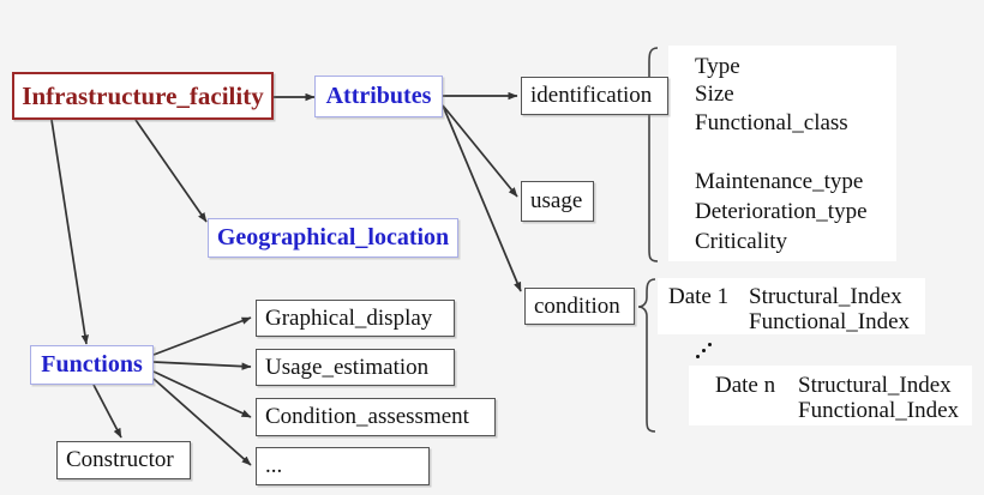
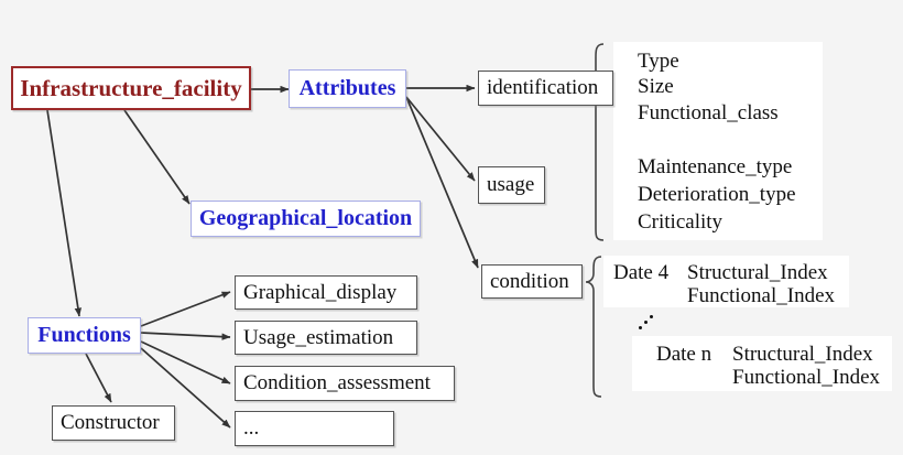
  Infrastructure_facility
  Attributes
  Geographical_location
  Functions
  identification
  usage
  condition
  Graphical_display
  Usage_estimation
  Condition_assessment
  ...
  Constructor
  Type
  Size
  Functional_class
  Maintenance_type
  Deterioration_type
  Criticality
- Date 1
+ Date 4
  Structural_Index
  Functional_Index
  Date n
  Structural_Index
  Functional_Index
